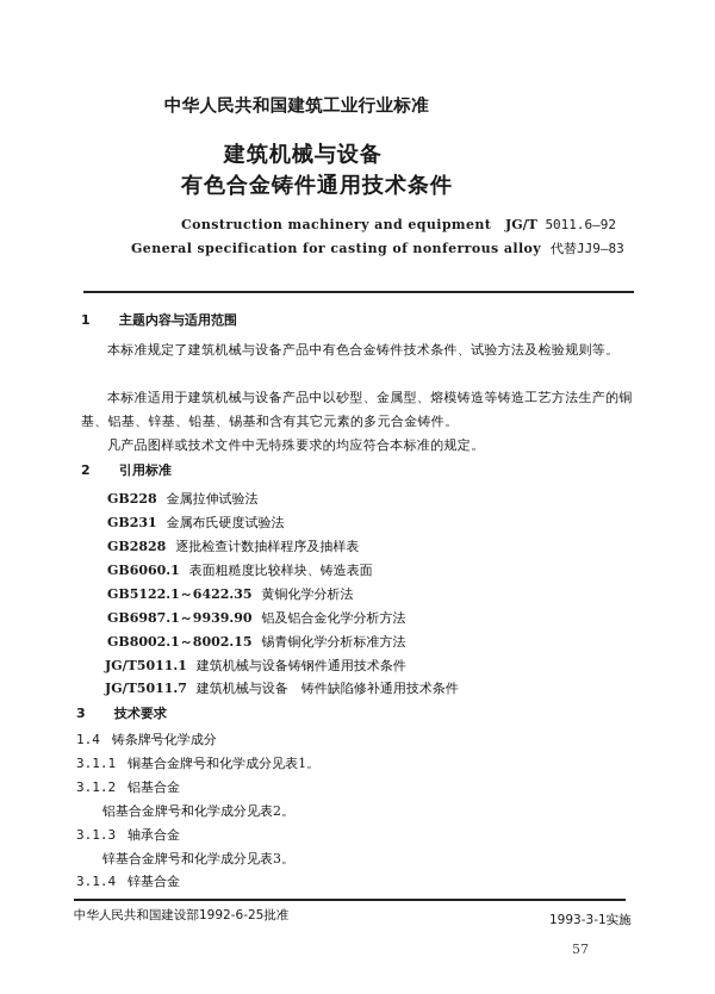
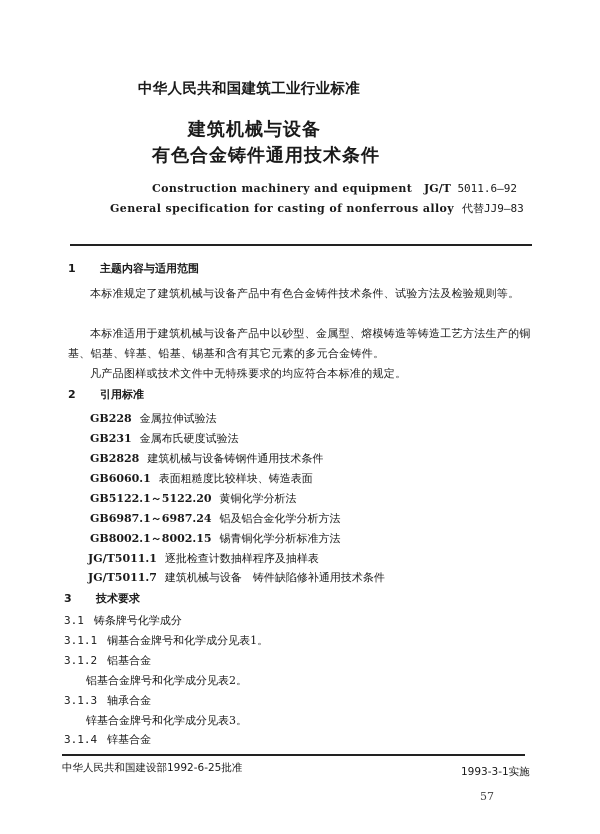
  中华人民共和国建筑工业行业标准
  建筑机械与设备
  有色合金铸件通用技术条件
  Construction machinery and equipment
  General specification for casting of nonferrous alloy
  JG/T 5011.6—92
  代替JJ9—83
  1 主题内容与适用范围
  本标准规定了建筑机械与设备产品中有色合金铸件技术条件、试验方法及检验规则等。
  本标准适用于建筑机械与设备产品中以砂型、金属型、熔模铸造等铸造工艺方法生产的铜基、铝基、锌基、铅基、锡基和含有其它元素的多元合金铸件。
  凡产品图样或技术文件中无特殊要求的均应符合本标准的规定。
  2 引用标准
  GB228 金属拉伸试验法
  GB231 金属布氏硬度试验法
- GB2828 逐批检查计数抽样程序及抽样表
+ GB2828 建筑机械与设备铸钢件通用技术条件
  GB6060.1 表面粗糙度比较样块、铸造表面
- GB5122.1～6422.35 黄铜化学分析法
+ GB5122.1～5122.20 黄铜化学分析法
- GB6987.1～9939.90 铝及铝合金化学分析方法
+ GB6987.1～6987.24 铝及铝合金化学分析方法
  GB8002.1～8002.15 锡青铜化学分析标准方法
- JG/T5011.1 建筑机械与设备铸钢件通用技术条件
+ JG/T5011.1 逐批检查计数抽样程序及抽样表
  JG/T5011.7 建筑机械与设备 铸件缺陷修补通用技术条件
  3 技术要求
- 1.4 铸条牌号化学成分
+ 3.1 铸条牌号化学成分
  3.1.1 铜基合金牌号和化学成分见表1。
  3.1.2 铝基合金
  铝基合金牌号和化学成分见表2。
  3.1.3 轴承合金
  锌基合金牌号和化学成分见表3。
  3.1.4 锌基合金
  中华人民共和国建设部1992-6-25批准
  1993-3-1实施
  57
